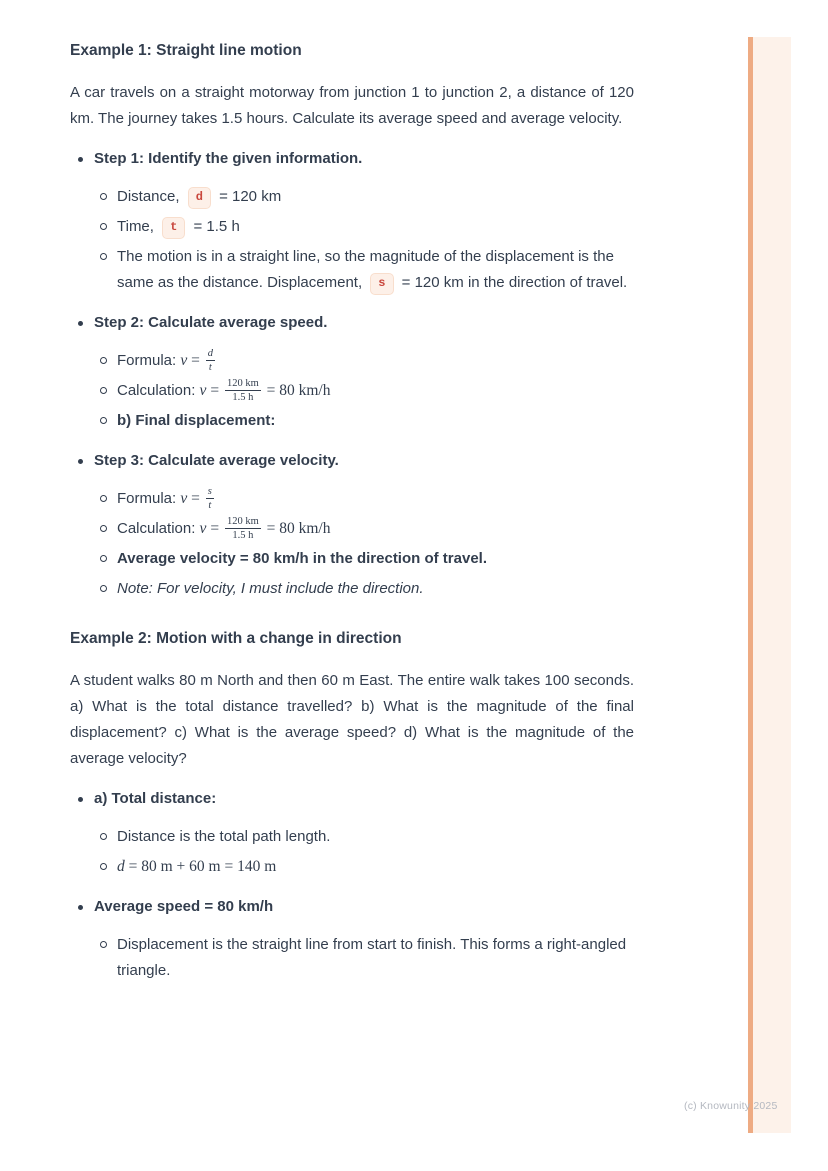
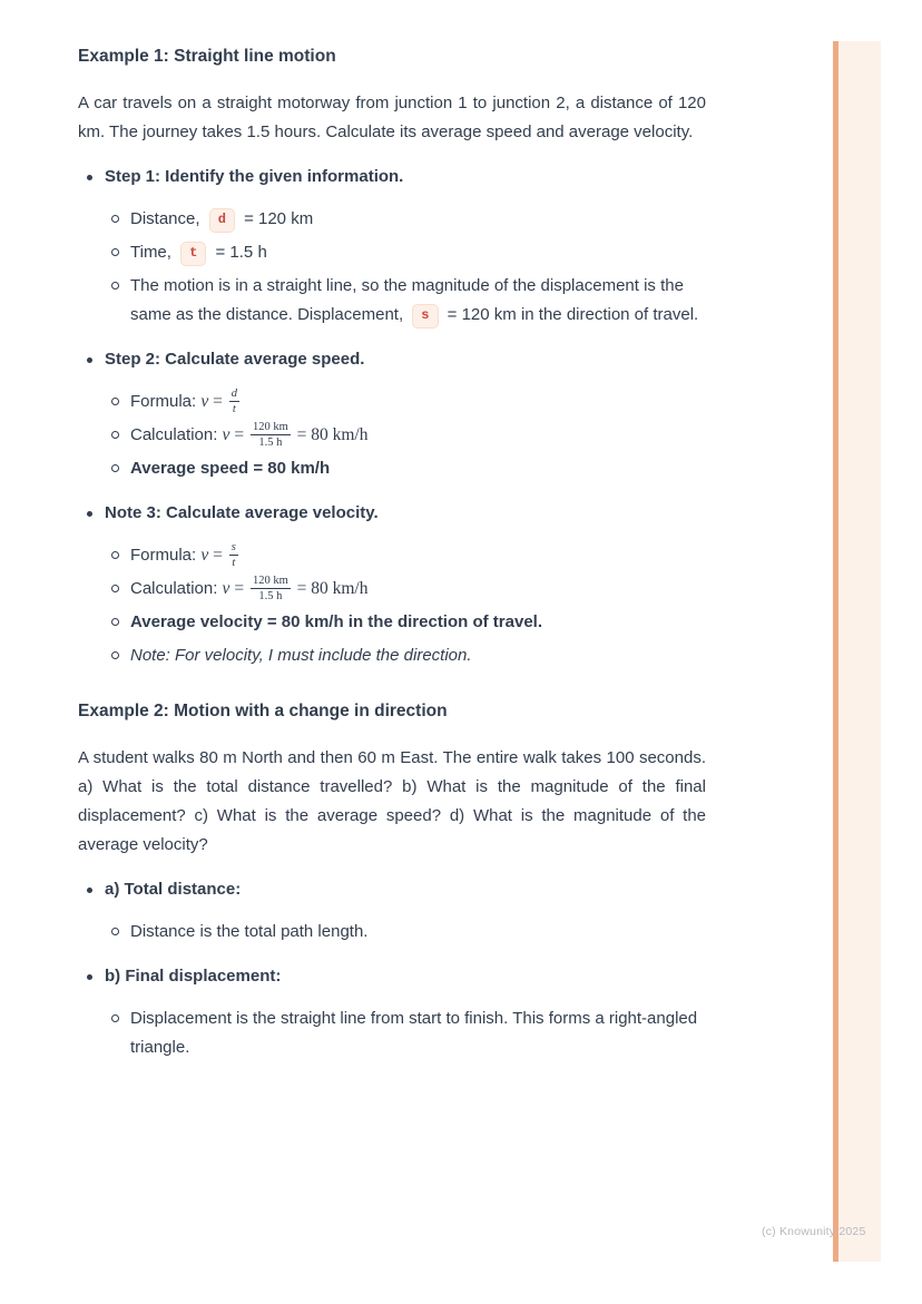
  Example 1: Straight line motion
  A car travels on a straight motorway from junction 1 to junction 2, a distance of 120 km. The journey takes 1.5 hours. Calculate its average speed and average velocity.
  Step 1: Identify the given information.
  Distance, d = 120 km
  Time, t = 1.5 h
  The motion is in a straight line, so the magnitude of the displacement is the same as the distance. Displacement, s = 120 km in the direction of travel.
  Step 2: Calculate average speed.
  Formula: v =
  d
  t
  Calculation: v =
  120 km
  1.5 h
  = 80 km/h
- b) Final displacement:
+ Average speed = 80 km/h
- Step 3: Calculate average velocity.
+ Note 3: Calculate average velocity.
  Formula: v =
  s
  t
  Calculation: v =
  120 km
  1.5 h
  = 80 km/h
  Average velocity = 80 km/h in the direction of travel.
  Note: For velocity, I must include the direction.
  Example 2: Motion with a change in direction
  A student walks 80 m North and then 60 m East. The entire walk takes 100 seconds. a) What is the total distance travelled? b) What is the magnitude of the final displacement? c) What is the average speed? d) What is the magnitude of the average velocity?
  a) Total distance:
  Distance is the total path length.
- d = 80 m + 60 m = 140 m
- Average speed = 80 km/h
+ b) Final displacement:
  Displacement is the straight line from start to finish. This forms a right-angled triangle.
  (c) Knowunity 2025
